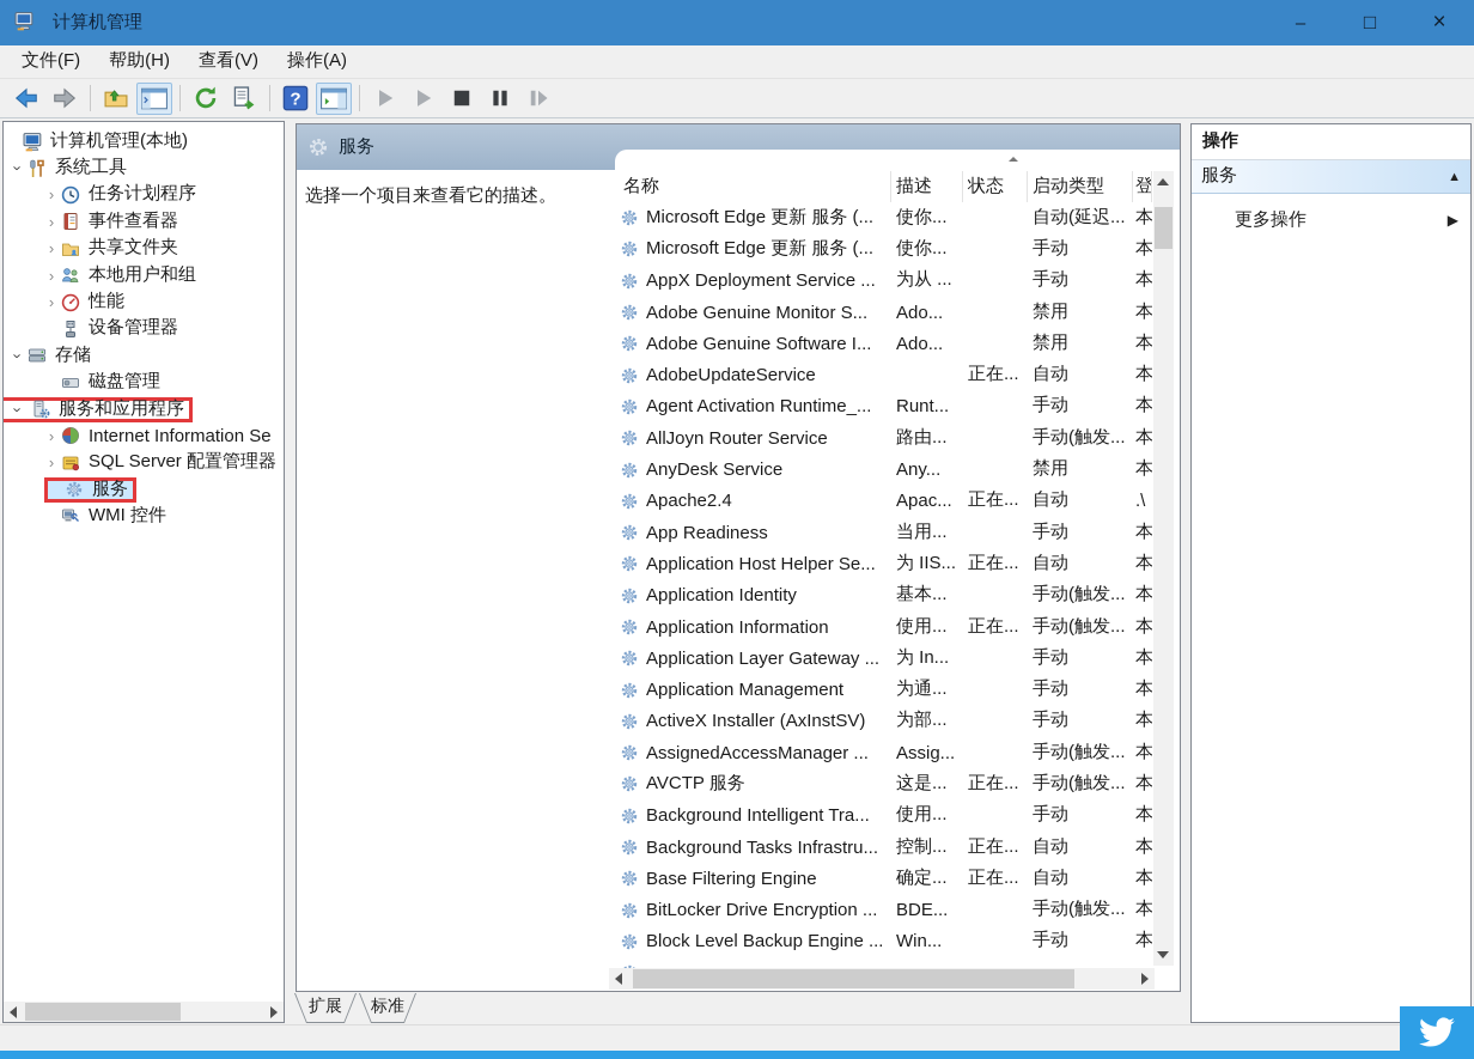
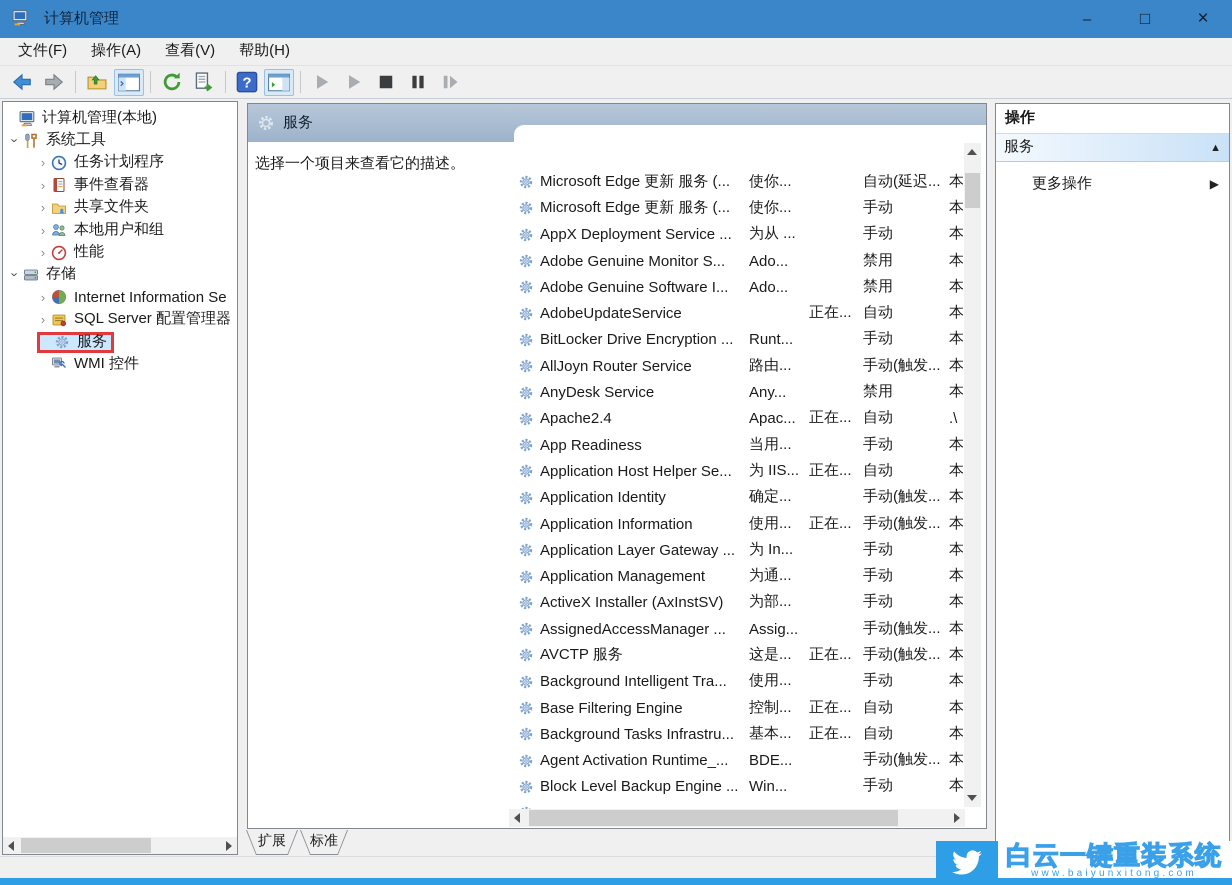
  计算机管理
  –
  □
  ×
  文件(F)
- 帮助(H)
+ 操作(A)
  查看(V)
- 操作(A)
+ 帮助(H)
  ?
  计算机管理(本地)
  系统工具
  ›
  任务计划程序
  ›
  事件查看器
  ›
  共享文件夹
  ›
  本地用户和组
  ›
  性能
- 设备管理器
  存储
- 磁盘管理
- 服务和应用程序
  ›
  Internet Information Se
  ›
  SQL Server 配置管理器
  服务
  WMI 控件
  服务
  选择一个项目来查看它的描述。
- 名称
- 描述
- 状态
- 启动类型
- 登
  Microsoft Edge 更新 服务 (...
  使你...
  自动(延迟...
  本
  Microsoft Edge 更新 服务 (...
  使你...
  手动
  本
  AppX Deployment Service ...
  为从 ...
  手动
  本
  Adobe Genuine Monitor S...
  Ado...
  禁用
  本
  Adobe Genuine Software I...
  Ado...
  禁用
  本
  AdobeUpdateService
  正在...
  自动
  本
- Agent Activation Runtime_...
+ BitLocker Drive Encryption ...
  Runt...
  手动
  本
  AllJoyn Router Service
  路由...
  手动(触发...
  本
  AnyDesk Service
  Any...
  禁用
  本
  Apache2.4
  Apac...
  正在...
  自动
  .\
  App Readiness
  当用...
  手动
  本
  Application Host Helper Se...
  为 IIS...
  正在...
  自动
  本
  Application Identity
- 基本...
+ 确定...
  手动(触发...
  本
  Application Information
  使用...
  正在...
  手动(触发...
  本
  Application Layer Gateway ...
  为 In...
  手动
  本
  Application Management
  为通...
  手动
  本
  ActiveX Installer (AxInstSV)
  为部...
  手动
  本
  AssignedAccessManager ...
  Assig...
  手动(触发...
  本
  AVCTP 服务
  这是...
  正在...
  手动(触发...
  本
  Background Intelligent Tra...
  使用...
  手动
  本
- Background Tasks Infrastru...
+ Base Filtering Engine
  控制...
  正在...
  自动
  本
- Base Filtering Engine
+ Background Tasks Infrastru...
- 确定...
+ 基本...
  正在...
  自动
  本
- BitLocker Drive Encryption ...
+ Agent Activation Runtime_...
  BDE...
  手动(触发...
  本
  Block Level Backup Engine ...
  Win...
  手动
  本
  操作
  服务
  ▲
  更多操作
  ▶
  扩展
  标准
+ 白云一键重装系统
+ www.baiyunxitong.com
